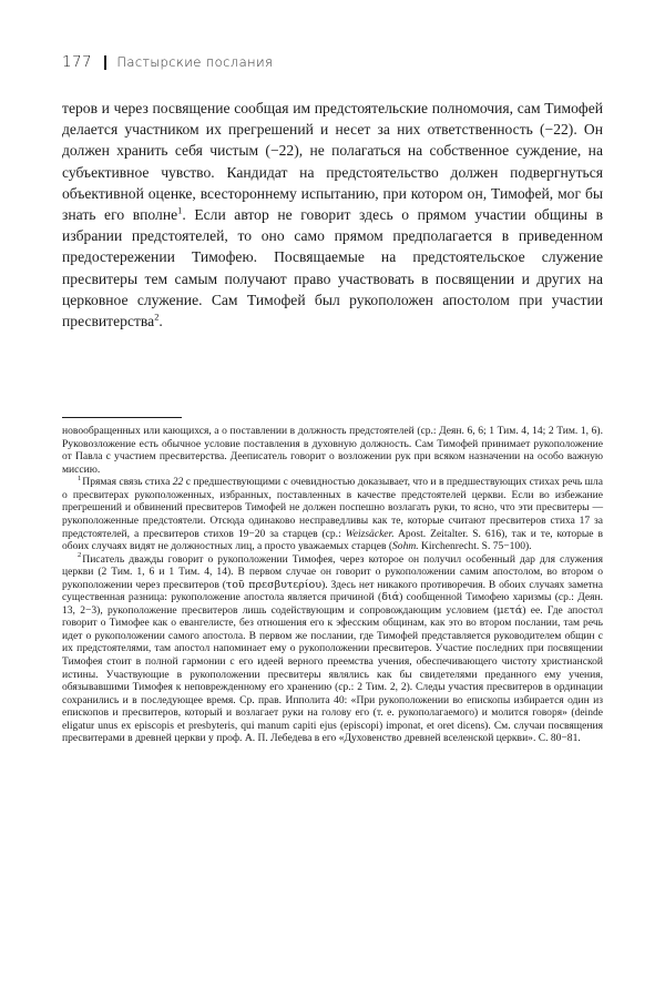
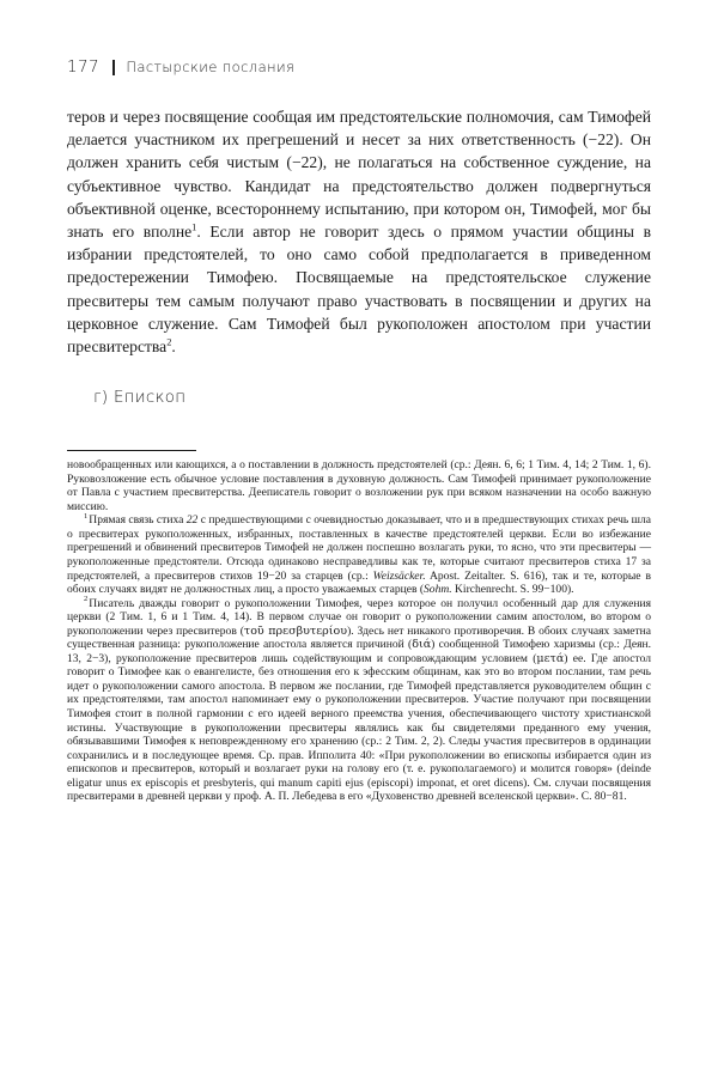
  177
  Пастырские послания
- теров и через посвящение сообщая им предстоятельские полномочия, сам Тимофей делается участником их прегрешений и несет за них ответственность (−22). Он должен хранить себя чистым (−22), не полагаться на собственное суждение, на субъективное чувство. Кандидат на предстоятельство должен подвергнуться объективной оценке, всестороннему испытанию, при котором он, Тимофей, мог бы знать его вполне1. Если автор не говорит здесь о прямом участии общины в избрании предстоятелей, то оно само прямом предполагается в приведенном предостережении Тимофею. Посвящаемые на предстоятельское служение пресвитеры тем самым получают право участвовать в посвящении и других на церковное служение. Сам Тимофей был рукоположен апостолом при участии пресвитерства2.
+ теров и через посвящение сообщая им предстоятельские полномочия, сам Тимофей делается участником их прегрешений и несет за них ответственность (−22). Он должен хранить себя чистым (−22), не полагаться на собственное суждение, на субъективное чувство. Кандидат на предстоятельство должен подвергнуться объективной оценке, всестороннему испытанию, при котором он, Тимофей, мог бы знать его вполне1. Если автор не говорит здесь о прямом участии общины в избрании предстоятелей, то оно само собой предполагается в приведенном предостережении Тимофею. Посвящаемые на предстоятельское служение пресвитеры тем самым получают право участвовать в посвящении и других на церковное служение. Сам Тимофей был рукоположен апостолом при участии пресвитерства2.
+ г) Епископ
  новообращенных или кающихся, а о поставлении в должность предстоятелей (ср.: Деян. 6, 6; 1 Тим. 4, 14; 2 Тим. 1, 6). Руковозложение есть обычное условие поставления в духовную должность. Сам Тимофей принимает рукоположение от Павла с участием пресвитерства. Дееписатель говорит о возложении рук при всяком назначении на особо важную миссию.
- Прямая связь стиха 22 с предшествующими с очевидностью доказывает, что и в предшествующих стихах речь шла о пресвитерах рукоположенных, избранных, поставленных в качестве предстоятелей церкви. Если во избежание прегрешений и обвинений пресвитеров Тимофей не должен поспешно возлагать руки, то ясно, что эти пресвитеры — рукоположенные предстоятели. Отсюда одинаково несправедливы как те, которые считают пресвитеров стиха 17 за предстоятелей, а пресвитеров стихов 19−20 за старцев (ср.: Weizsäcker. Apost. Zeitalter. S. 616), так и те, которые в обоих случаях видят не должностных лиц, а просто уважаемых старцев (Sohm. Kirchenrecht. S. 75−100).
+ Прямая связь стиха 22 с предшествующими с очевидностью доказывает, что и в предшествующих стихах речь шла о пресвитерах рукоположенных, избранных, поставленных в качестве предстоятелей церкви. Если во избежание прегрешений и обвинений пресвитеров Тимофей не должен поспешно возлагать руки, то ясно, что эти пресвитеры — рукоположенные предстоятели. Отсюда одинаково несправедливы как те, которые считают пресвитеров стиха 17 за предстоятелей, а пресвитеров стихов 19−20 за старцев (ср.: Weizsäcker. Apost. Zeitalter. S. 616), так и те, которые в обоих случаях видят не должностных лиц, а просто уважаемых старцев (Sohm. Kirchenrecht. S. 99−100).
- Писатель дважды говорит о рукоположении Тимофея, через которое он получил особенный дар для служения церкви (2 Тим. 1, 6 и 1 Тим. 4, 14). В первом случае он говорит о рукоположении самим апостолом, во втором о рукоположении через пресвитеров (τοῦ πρεσβυτερίου). Здесь нет никакого противоречия. В обоих случаях заметна существенная разница: рукоположение апостола является причиной (διά) сообщенной Тимофею харизмы (ср.: Деян. 13, 2−3), рукоположение пресвитеров лишь содействующим и сопровождающим условием (μετά) ее. Где апостол говорит о Тимофее как о евангелисте, без отношения его к эфесским общинам, как это во втором послании, там речь идет о рукоположении самого апостола. В первом же послании, где Тимофей представляется руководителем общин с их предстоятелями, там апостол напоминает ему о рукоположении пресвитеров. Участие последних при посвящении Тимофея стоит в полной гармонии с его идеей верного преемства учения, обеспечивающего чистоту христианской истины. Участвующие в рукоположении пресвитеры являлись как бы свидетелями преданного ему учения, обязывавшими Тимофея к неповрежденному его хранению (ср.: 2 Тим. 2, 2). Следы участия пресвитеров в ординации сохранились и в последующее время. Ср. прав. Ипполита 40: «При рукоположении во епископы избирается один из епископов и пресвитеров, который и возлагает руки на голову его (т. е. рукополагаемого) и молится говоря» (deinde eligatur unus ex episcopis et presbyteris, qui manum capiti ejus (episcopi) imponat, et oret dicens). См. случаи посвящения пресвитерами в древней церкви у проф. А. П. Лебедева в его «Духовенство древней вселенской церкви». С. 80−81.
+ Писатель дважды говорит о рукоположении Тимофея, через которое он получил особенный дар для служения церкви (2 Тим. 1, 6 и 1 Тим. 4, 14). В первом случае он говорит о рукоположении самим апостолом, во втором о рукоположении через пресвитеров (τοῦ πρεσβυτερίου). Здесь нет никакого противоречия. В обоих случаях заметна существенная разница: рукоположение апостола является причиной (διά) сообщенной Тимофею харизмы (ср.: Деян. 13, 2−3), рукоположение пресвитеров лишь содействующим и сопровождающим условием (μετά) ее. Где апостол говорит о Тимофее как о евангелисте, без отношения его к эфесским общинам, как это во втором послании, там речь идет о рукоположении самого апостола. В первом же послании, где Тимофей представляется руководителем общин с их предстоятелями, там апостол напоминает ему о рукоположении пресвитеров. Участие получают при посвящении Тимофея стоит в полной гармонии с его идеей верного преемства учения, обеспечивающего чистоту христианской истины. Участвующие в рукоположении пресвитеры являлись как бы свидетелями преданного ему учения, обязывавшими Тимофея к неповрежденному его хранению (ср.: 2 Тим. 2, 2). Следы участия пресвитеров в ординации сохранились и в последующее время. Ср. прав. Ипполита 40: «При рукоположении во епископы избирается один из епископов и пресвитеров, который и возлагает руки на голову его (т. е. рукополагаемого) и молится говоря» (deinde eligatur unus ex episcopis et presbyteris, qui manum capiti ejus (episcopi) imponat, et oret dicens). См. случаи посвящения пресвитерами в древней церкви у проф. А. П. Лебедева в его «Духовенство древней вселенской церкви». С. 80−81.
